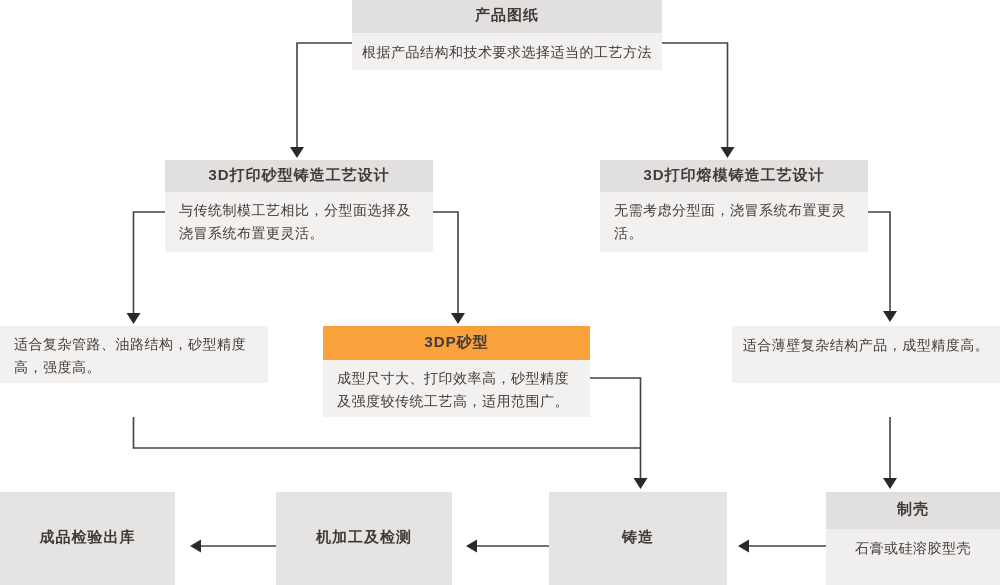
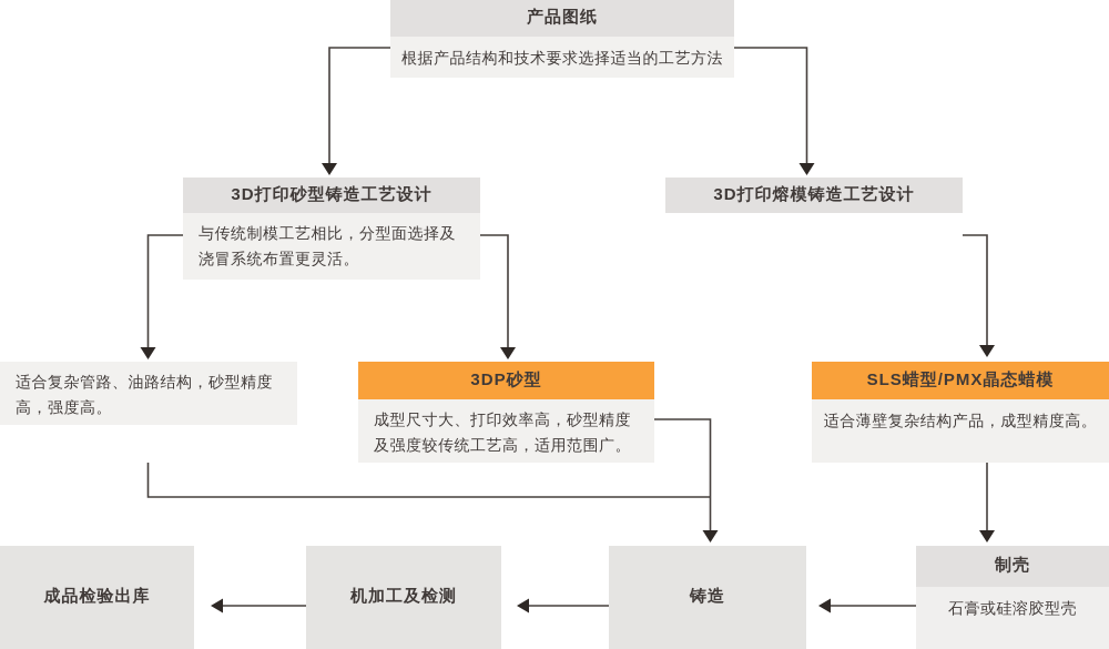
  产品图纸
  根据产品结构和技术要求选择适当的工艺方法
  3D打印砂型铸造工艺设计
  与传统制模工艺相比，分型面选择及浇冒系统布置更灵活。
  3D打印熔模铸造工艺设计
- 无需考虑分型面，浇冒系统布置更灵活。
  适合复杂管路、油路结构，砂型精度高，强度高。
  3DP砂型
  成型尺寸大、打印效率高，砂型精度及强度较传统工艺高，适用范围广。
+ SLS蜡型/PMX晶态蜡模
  适合薄壁复杂结构产品，成型精度高。
  制壳
  石膏或硅溶胶型壳
  铸造
  机加工及检测
  成品检验出库
